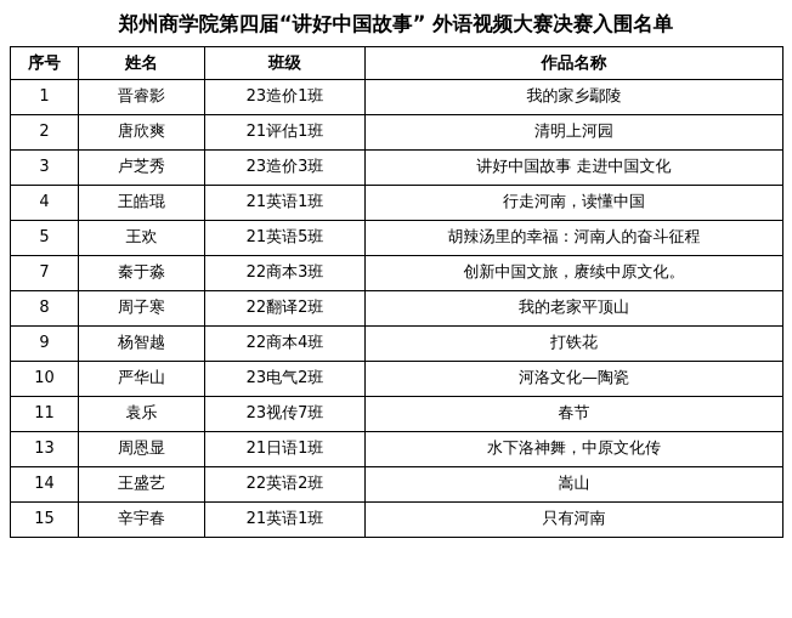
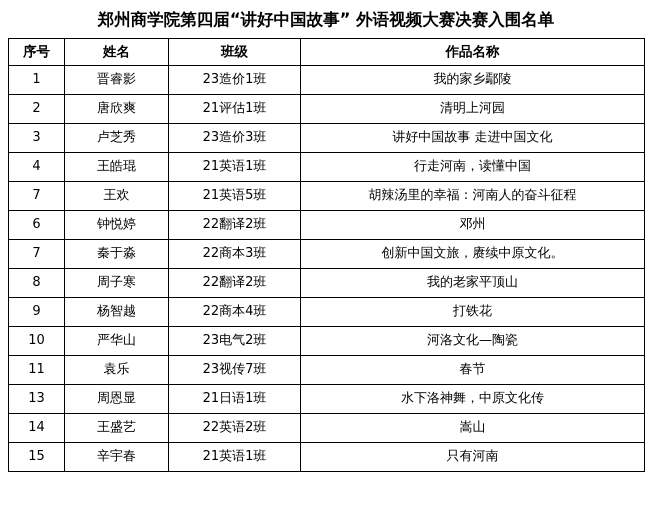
  郑州商学院第四届“讲好中国故事” 外语视频大赛决赛入围名单
  序号	姓名	班级	作品名称
  1	晋睿影	23造价1班	我的家乡鄢陵
  2	唐欣爽	21评估1班	清明上河园
  3	卢芝秀	23造价3班	讲好中国故事 走进中国文化
  4	王皓琨	21英语1班	行走河南，读懂中国
- 5	王欢	21英语5班	胡辣汤里的幸福：河南人的奋斗征程
+ 7	王欢	21英语5班	胡辣汤里的幸福：河南人的奋斗征程
+ 6	钟悦婷	22翻译2班	邓州
  7	秦于淼	22商本3班	创新中国文旅，赓续中原文化。
  8	周子寒	22翻译2班	我的老家平顶山
  9	杨智越	22商本4班	打铁花
  10	严华山	23电气2班	河洛文化—陶瓷
  11	袁乐	23视传7班	春节
  13	周恩显	21日语1班	水下洛神舞，中原文化传
  14	王盛艺	22英语2班	嵩山
  15	辛宇春	21英语1班	只有河南
